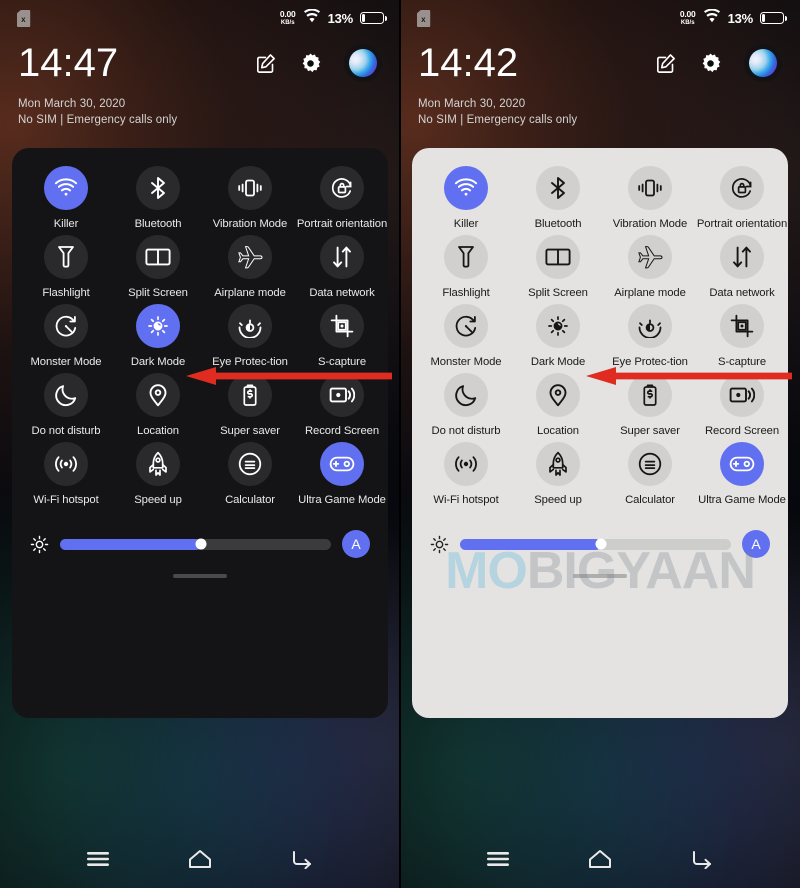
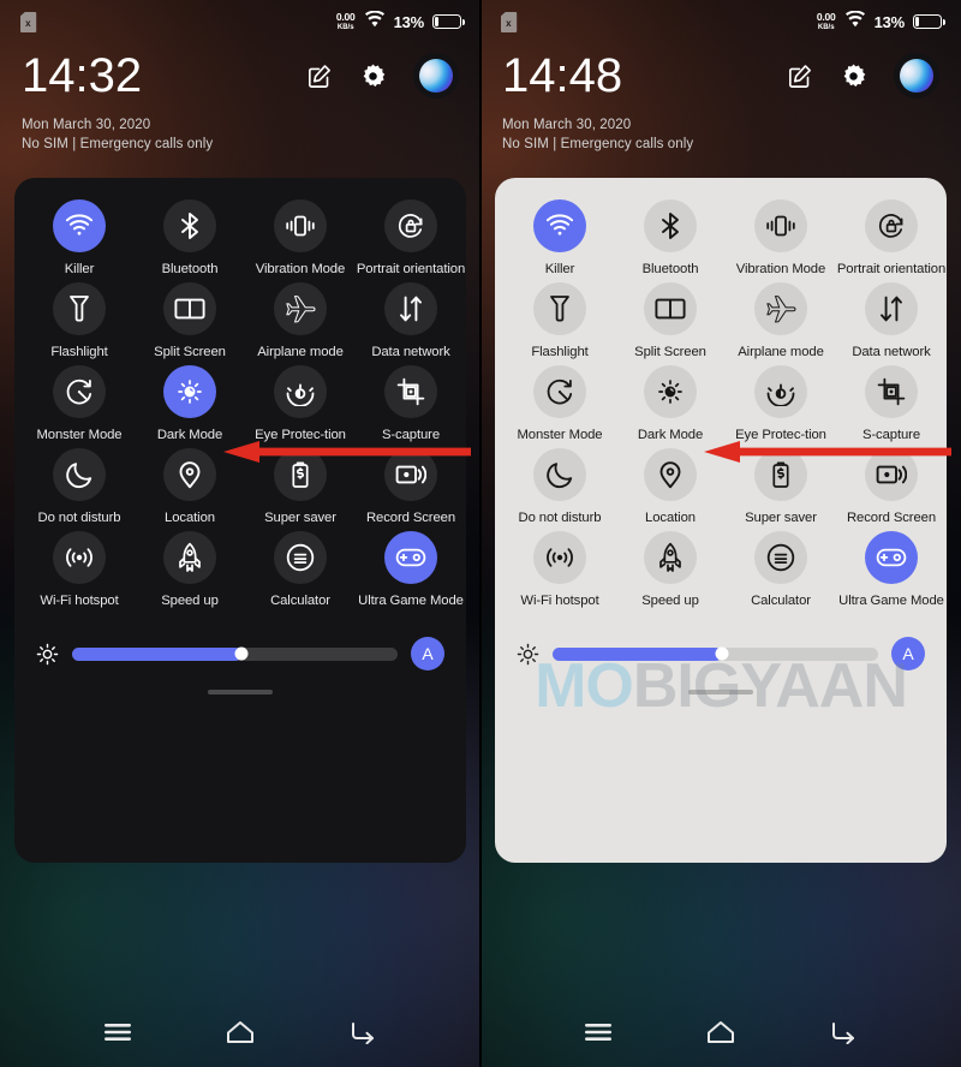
  x
  0.00
  13%
- 14:47
+ 14:32
  Mon March 30, 2020
  No SIM | Emergency calls only
  Killer
  Bluetooth
  Vibration Mode
  Portrait orientation
  Flashlight
  Split Screen
  Airplane mode
  Data network
  Monster Mode
  Dark Mode
  Eye Protec-​tion
  S-capture
  Do not disturb
  Location
  Super saver
  Record Screen
  Wi-Fi hotspot
  Speed up
  Calculator
  Ultra Game Mode
  A
  x
  0.00
  13%
- 14:42
+ 14:48
  Mon March 30, 2020
  No SIM | Emergency calls only
  Killer
  Bluetooth
  Vibration Mode
  Portrait orientation
  Flashlight
  Split Screen
  Airplane mode
  Data network
  Monster Mode
  Dark Mode
  Eye Protec-​tion
  S-capture
  Do not disturb
  Location
  Super saver
  Record Screen
  Wi-Fi hotspot
  Speed up
  Calculator
  Ultra Game Mode
  A
  MOBIGYAAN
